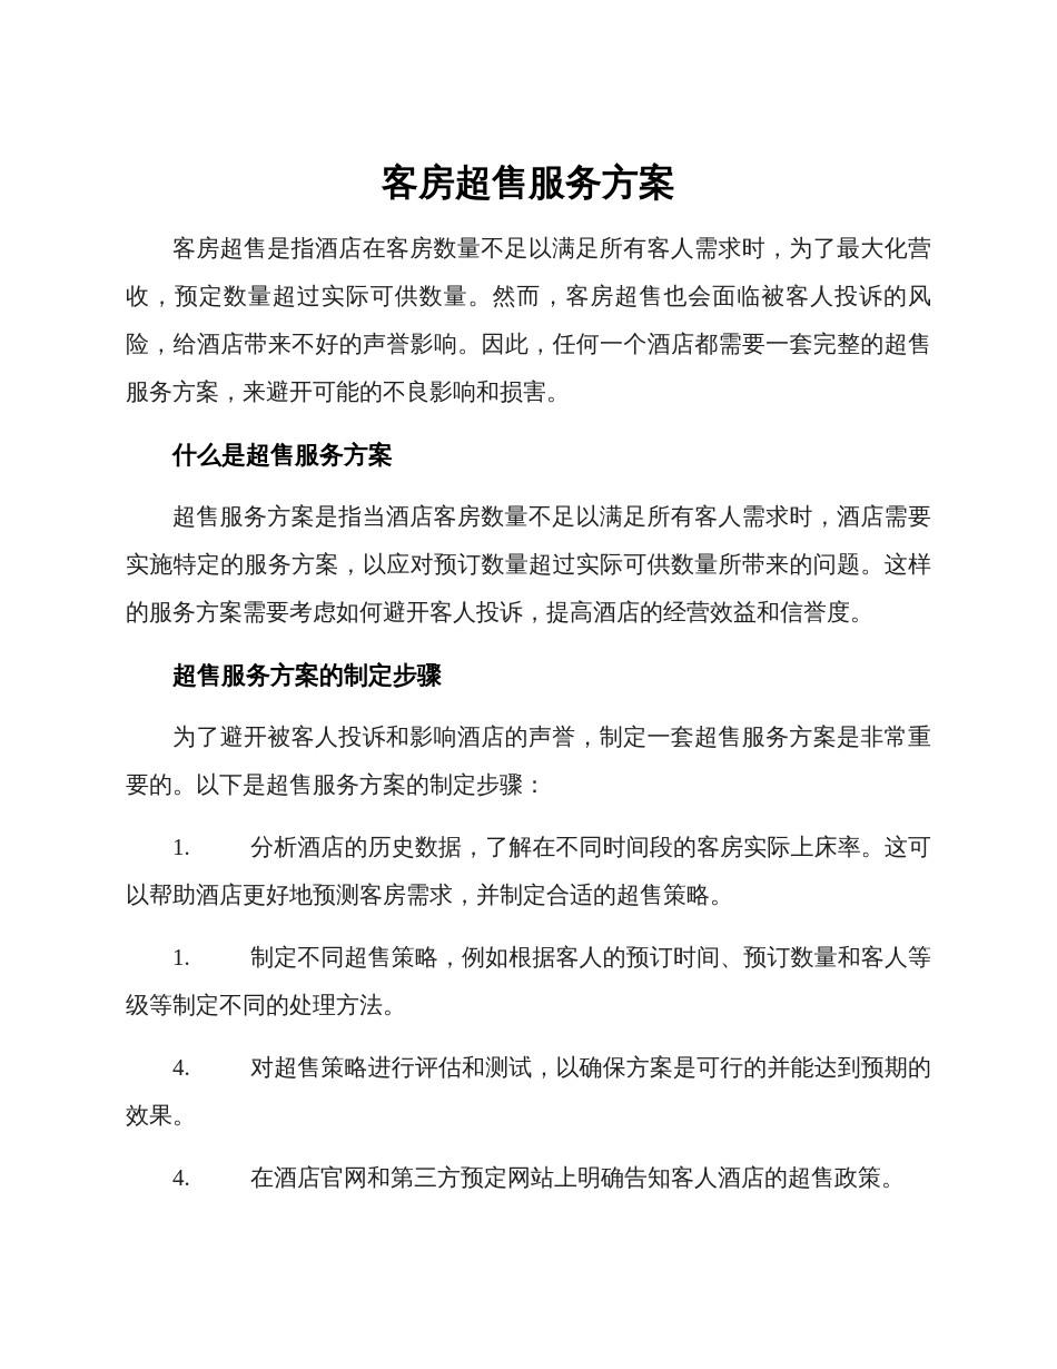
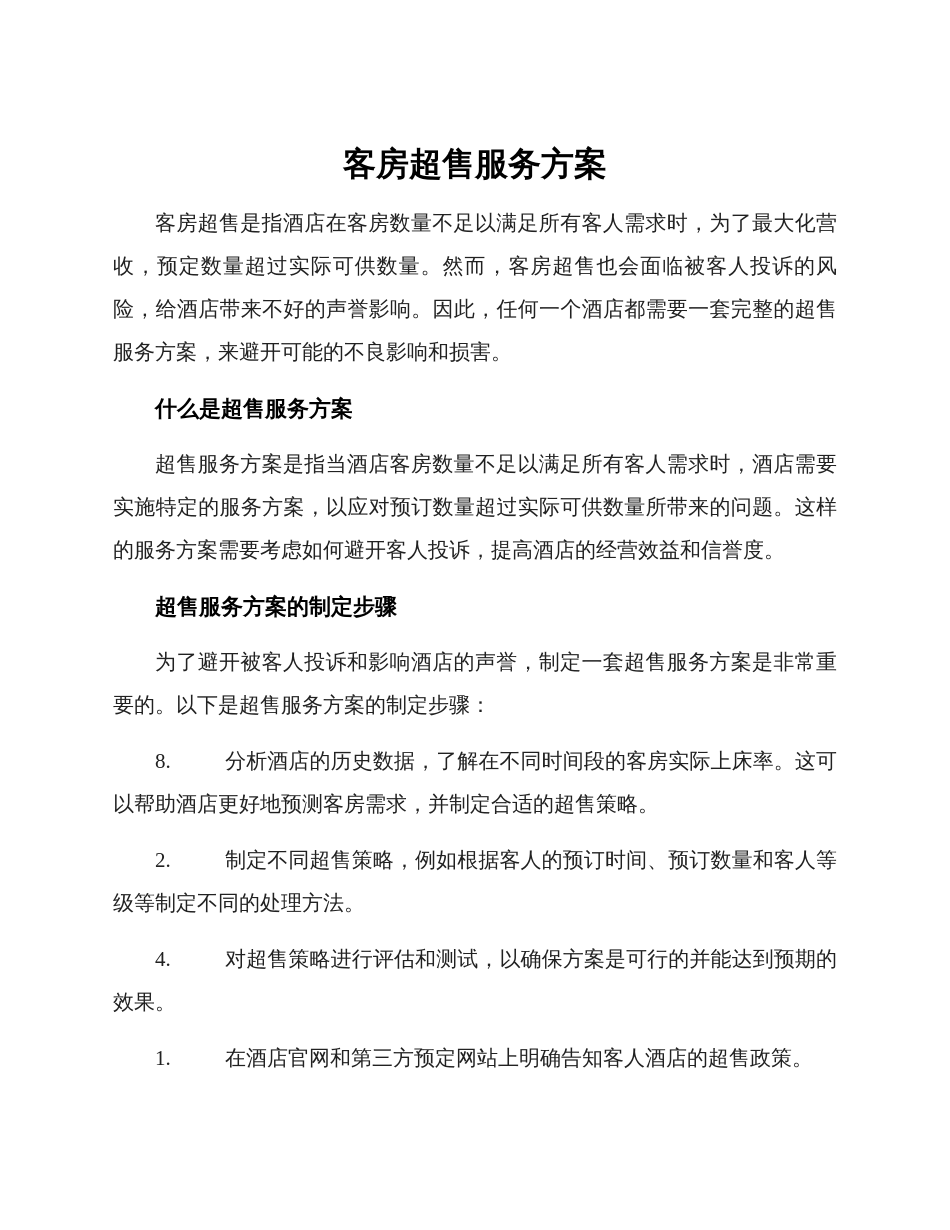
  客房超售服务方案
  客房超售是指酒店在客房数量不足以满足所有客人需求时，为了最大化营收，预定数量超过实际可供数量。然而，客房超售也会面临被客人投诉的风险，给酒店带来不好的声誉影响。因此，任何一个酒店都需要一套完整的超售服务方案，来避开可能的不良影响和损害。
  什么是超售服务方案
  超售服务方案是指当酒店客房数量不足以满足所有客人需求时，酒店需要实施特定的服务方案，以应对预订数量超过实际可供数量所带来的问题。这样的服务方案需要考虑如何避开客人投诉，提高酒店的经营效益和信誉度。
  超售服务方案的制定步骤
  为了避开被客人投诉和影响酒店的声誉，制定一套超售服务方案是非常重要的。以下是超售服务方案的制定步骤：
- 1. 分析酒店的历史数据，了解在不同时间段的客房实际上床率。这可以帮助酒店更好地预测客房需求，并制定合适的超售策略。
+ 8. 分析酒店的历史数据，了解在不同时间段的客房实际上床率。这可以帮助酒店更好地预测客房需求，并制定合适的超售策略。
- 1. 制定不同超售策略，例如根据客人的预订时间、预订数量和客人等级等制定不同的处理方法。
+ 2. 制定不同超售策略，例如根据客人的预订时间、预订数量和客人等级等制定不同的处理方法。
  4. 对超售策略进行评估和测试，以确保方案是可行的并能达到预期的效果。
- 4. 在酒店官网和第三方预定网站上明确告知客人酒店的超售政策。
+ 1. 在酒店官网和第三方预定网站上明确告知客人酒店的超售政策。
